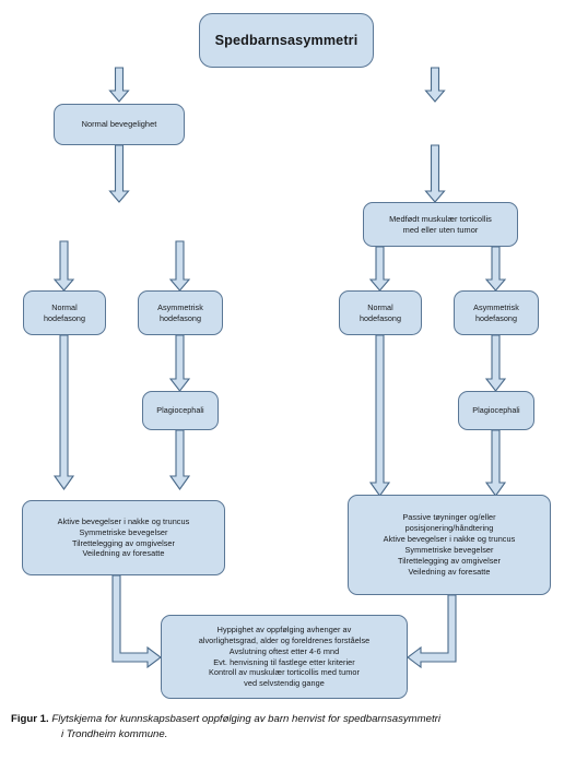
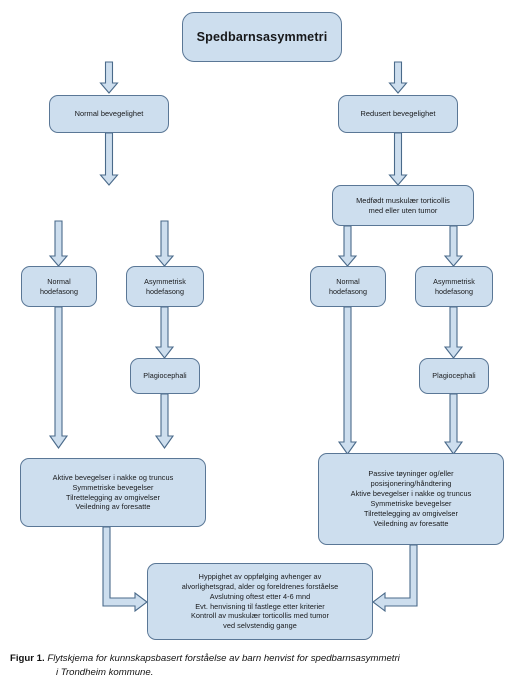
  Spedbarnsasymmetri
  Normal bevegelighet
+ Redusert bevegelighet
  Medfødt muskulær torticollis
  med eller uten tumor
  Normal
  hodefasong
  Asymmetrisk
  hodefasong
  Normal
  hodefasong
  Asymmetrisk
  hodefasong
  Plagiocephali
  Plagiocephali
  Aktive bevegelser i nakke og truncus
  Symmetriske bevegelser
  Tilrettelegging av omgivelser
  Veiledning av foresatte
  Passive tøyninger og/eller
  posisjonering/håndtering
  Aktive bevegelser i nakke og truncus
  Symmetriske bevegelser
  Tilrettelegging av omgivelser
  Veiledning av foresatte
  Hyppighet av oppfølging avhenger av
  alvorlighetsgrad, alder og foreldrenes forståelse
  Avslutning oftest etter 4-6 mnd
  Evt. henvisning til fastlege etter kriterier
  Kontroll av muskulær torticollis med tumor
  ved selvstendig gange
- Figur 1. Flytskjema for kunnskapsbasert oppfølging av barn henvist for spedbarnsasymmetri
+ Figur 1. Flytskjema for kunnskapsbasert forståelse av barn henvist for spedbarnsasymmetri
  i Trondheim kommune.
